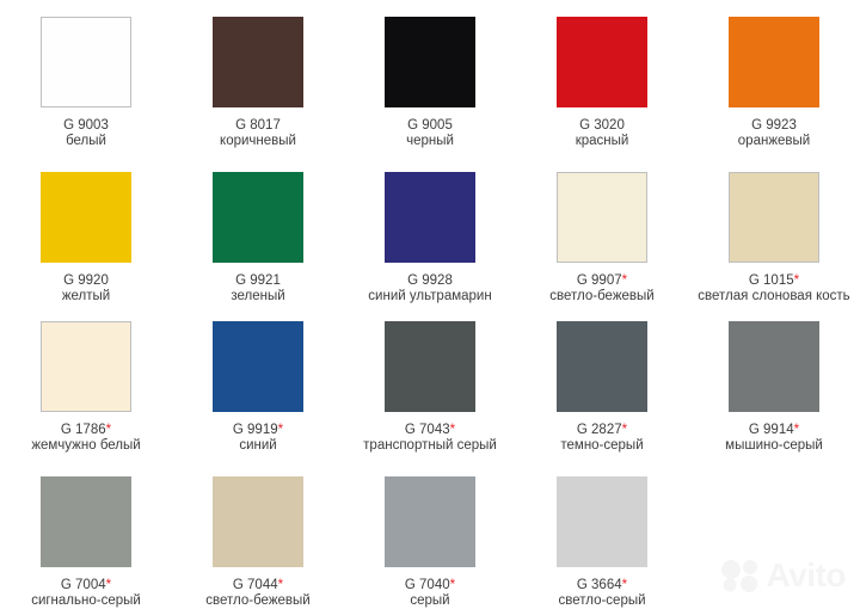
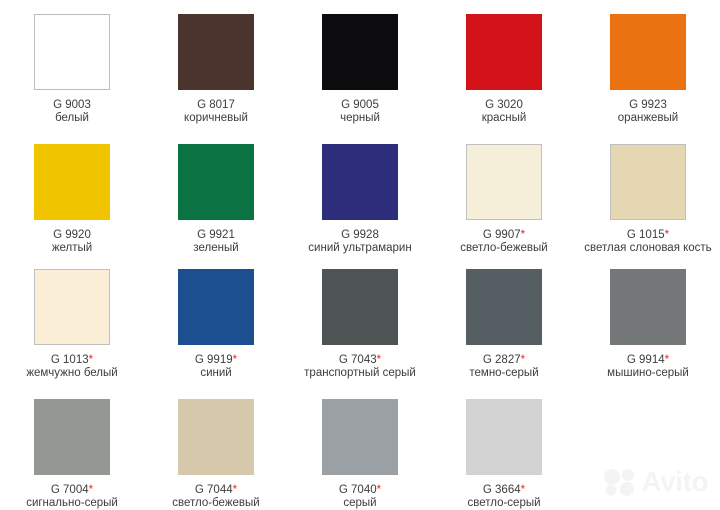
  G 9003
  белый
  G 8017
  коричневый
  G 9005
  черный
  G 3020
  красный
  G 9923
  оранжевый
  G 9920
  желтый
  G 9921
  зеленый
  G 9928
  синий ультрамарин
  G 9907*
  светло-бежевый
  G 1015*
  светлая слоновая кость
- G 1786*
+ G 1013*
  жемчужно белый
  G 9919*
  синий
  G 7043*
  транспортный серый
  G 2827*
  темно-серый
  G 9914*
  мышино-серый
  G 7004*
  сигнально-серый
  G 7044*
  светло-бежевый
  G 7040*
  серый
  G 3664*
  светло-серый
